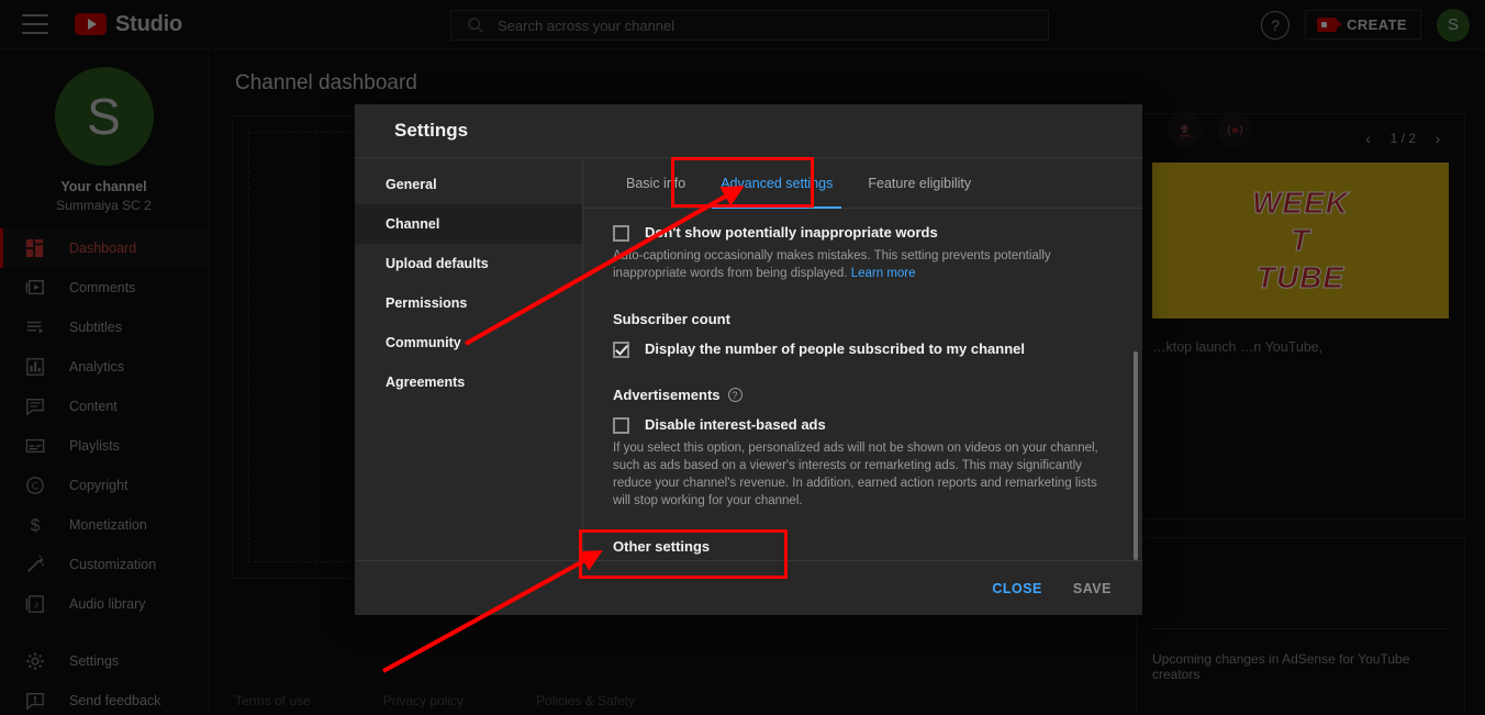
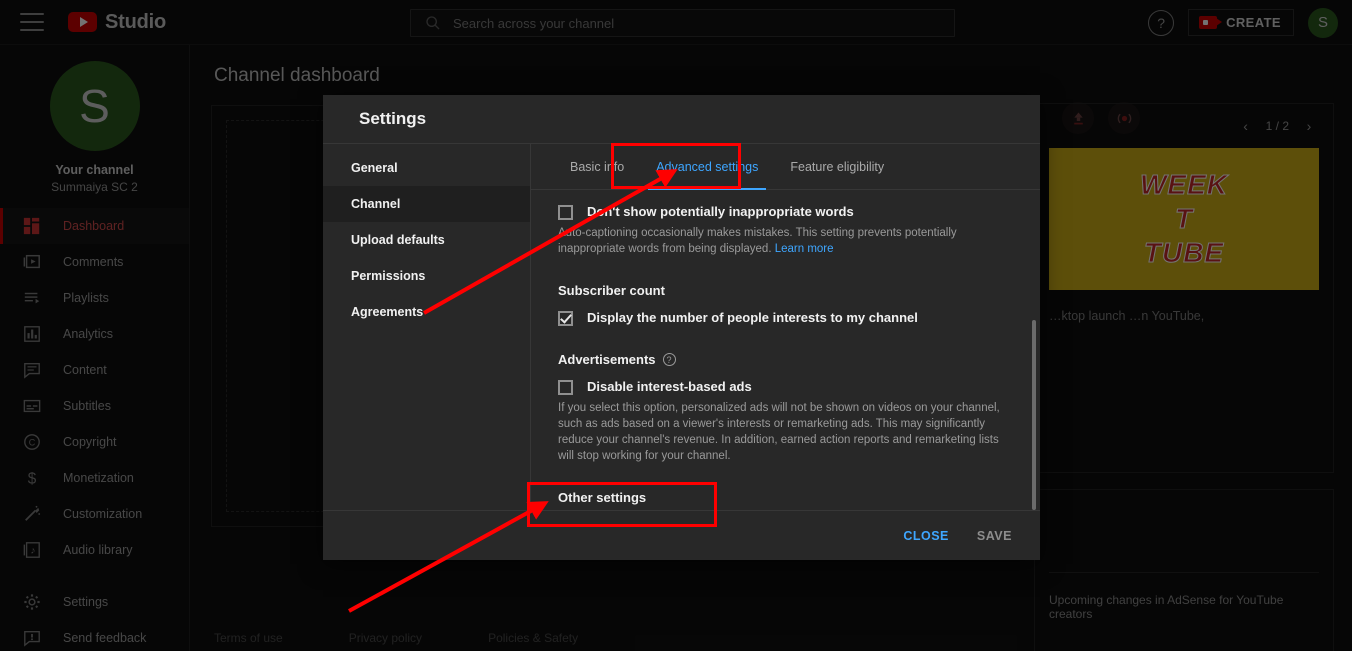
  Studio
  Search across your channel
  ?
  CREATE
  S
  S
  Your channel
  Summaiya SC 2
  Dashboard
  Comments
- Subtitles
+ Playlists
  Analytics
  Content
- Playlists
+ Subtitles
  C
  Copyright
  $
  Monetization
  Customization
  ♪
  Audio library
  Settings
  Send feedback
  Channel dashboard
  ‹
  1 / 2
  ›
  WEEK
  T
  TUBE
  …ktop launch …n YouTube,
  Upcoming changes in AdSense for YouTube creators
  Terms of use
  Privacy policy
  Policies & Safety
  Settings
  General
  Channel
  Upload defaults
  Permissions
- Community
  Agreements
  Basic info
  Advanced settings
  Feature eligibility
  Dn't show potentially inappropriate words
  to-captioning occasionally makes mistakes. This setting prevents potentially inappropriate words from being displayed. Learn more
  Subscriber count
- Display the number of people subscribed to my channel
+ Display the number of people interests to my channel
  Advertisements
  ?
  Disable interest-based ads
  If you select this option, personalized ads will not be shown on videos on your channel, such as ads based on a viewer's interests or remarketing ads. This may significantly reduce your channel's revenue. In addition, earned action reports and remarketing lists will stop working for your channel.
  Other settings
  CLOSE
  SAVE
